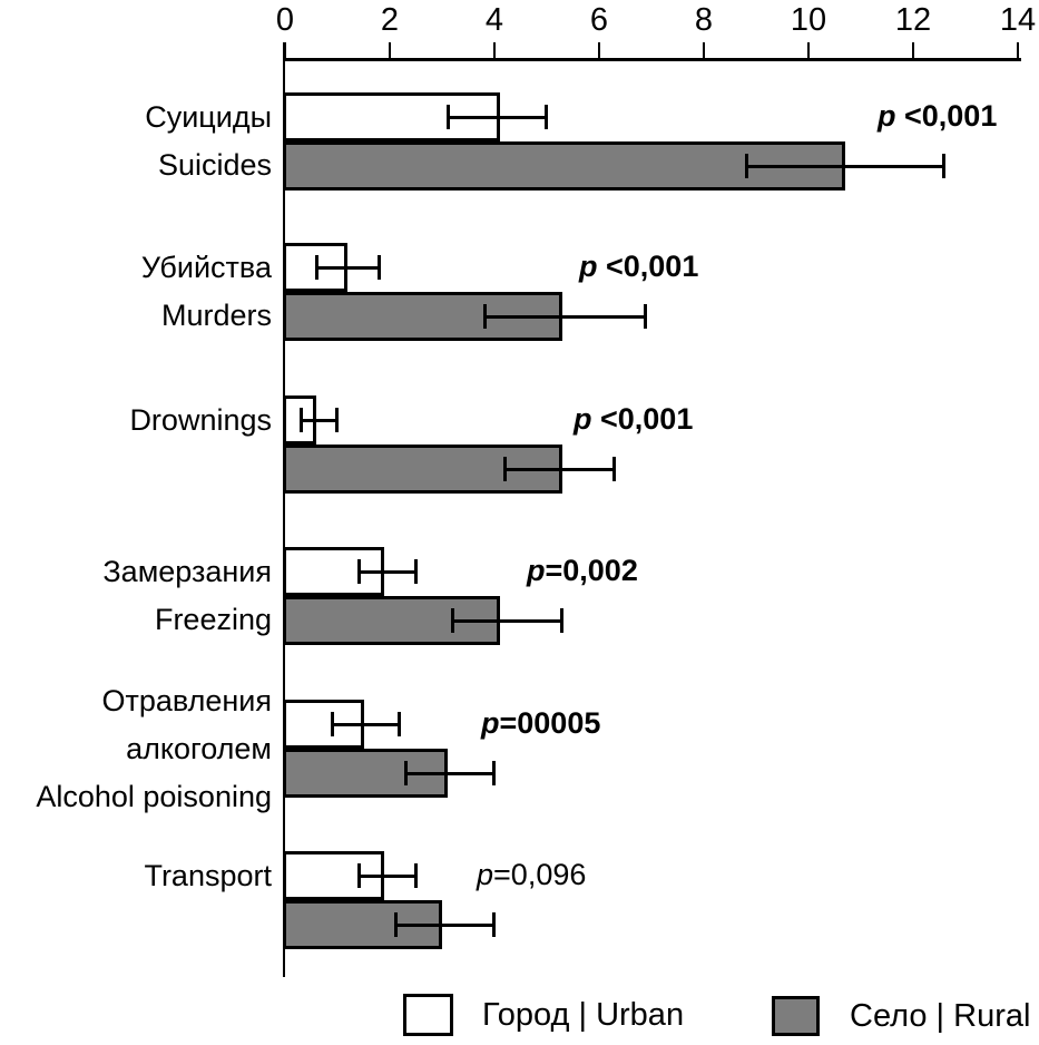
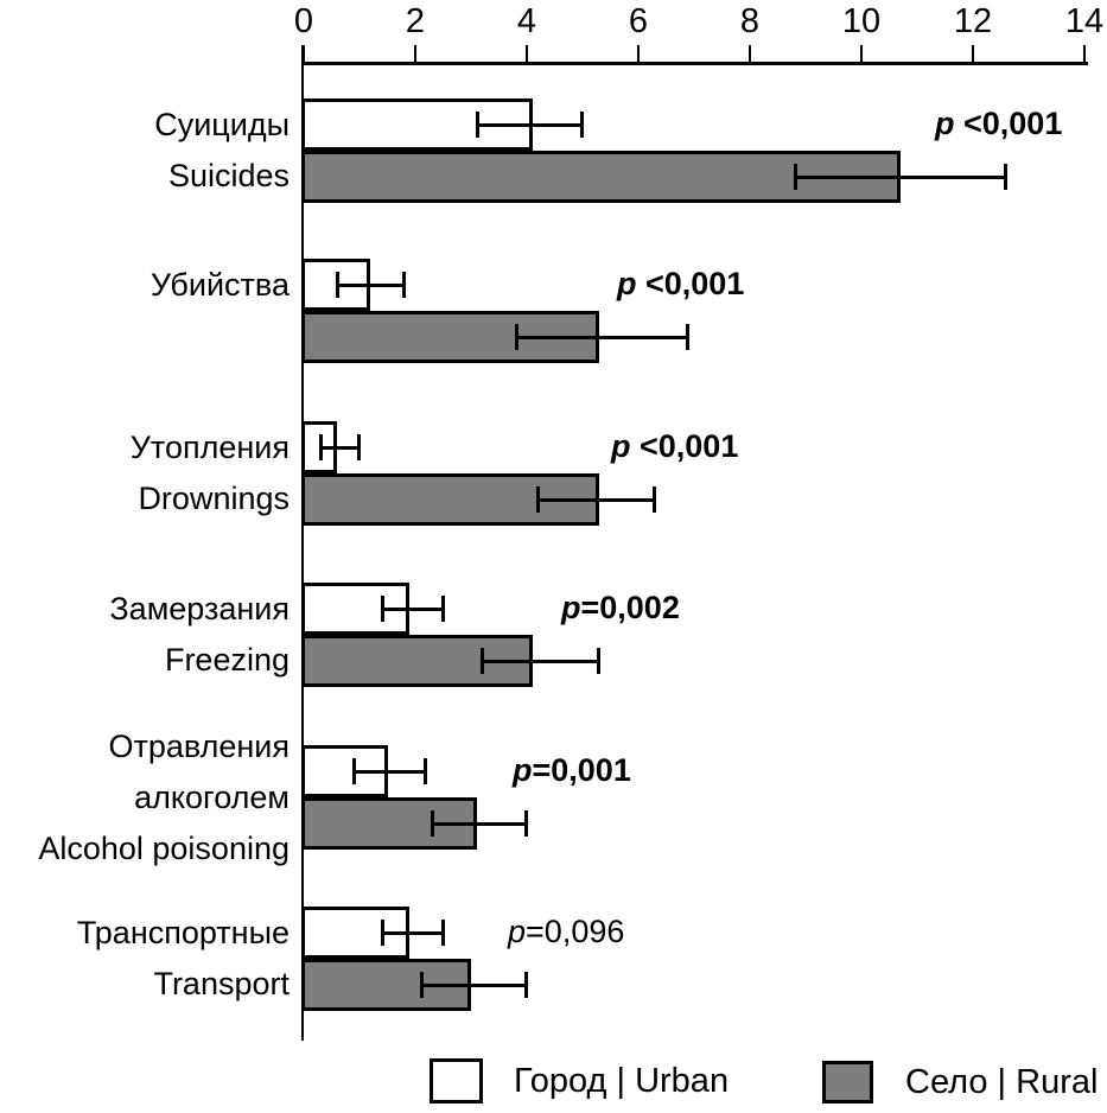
  0
  2
  4
  6
  8
  10
  12
  14
  Суициды
  Suicides
  p <0,001
  Убийства
- Murders
  p <0,001
+ Утопления
  Drownings
  p <0,001
  Замерзания
  Freezing
  p=0,002
  Отравления
  алкоголем
  Alcohol poisoning
- p=00005
+ p=0,001
+ Транспортные
  Transport
  p=0,096
  Город | Urban
  Село | Rural
